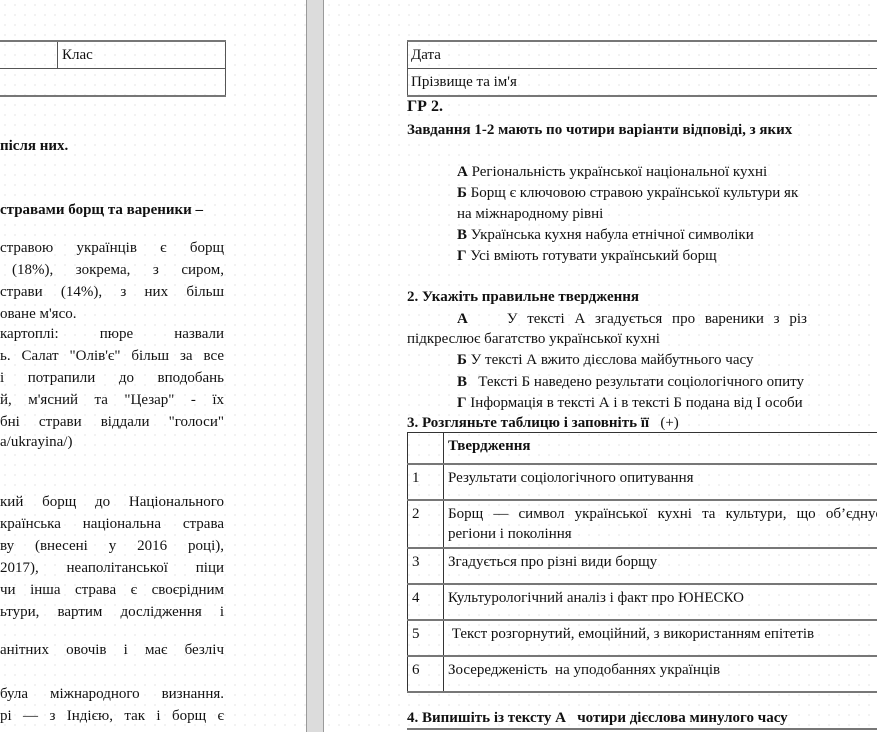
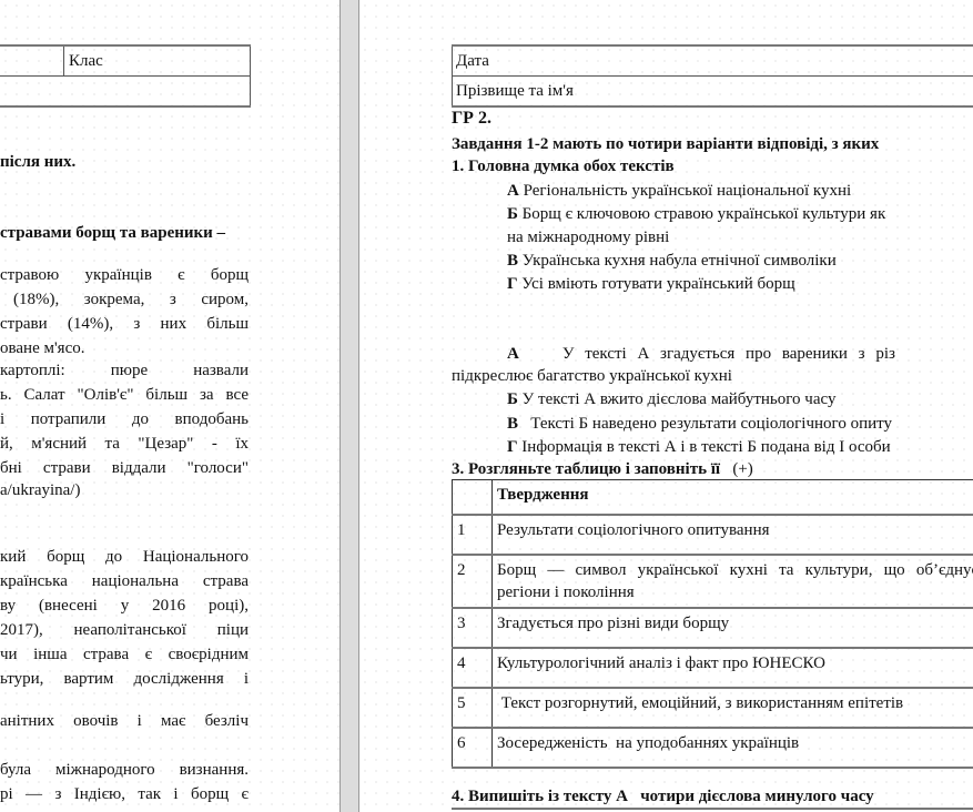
  	Клас
  після них.
  стравами борщ та вареники –
  стравою українців є борщ
  (18%), зокрема, з сиром,
  страви (14%), з них більш
  оване м'ясо.
  картоплі: пюре назвали
  ь. Салат "Олів'є" більш за все
  і потрапили до вподобань
  й, м'ясний та "Цезар" - їх
  бні страви віддали "голоси"
  a/ukrayina/)
  кий борщ до Національного
  країнська національна страва
  ву (внесені у 2016 році),
  2017), неаполітанської піци
  чи інша страва є своєрідним
  ьтури, вартим дослідження і
  анітних овочів і має безліч
  була міжнародного визнання.
  рі — з Індією, так і борщ є
  Дата
  Прізвище та ім'я
  ГР 2.
  Завдання 1-2 мають по чотири варіанти відповіді, з яких
+ 1. Головна думка обох текстів
  А Регіональність української національної кухні
  Б Борщ є ключовою стравою української культури як
  на міжнародному рівні
  В Українська кухня набула етнічної символіки
  Г Усі вміють готувати український борщ
- 2. Укажіть правильне твердження
  А У тексті А згадується про вареники з різ
  підкреслює багатство української кухні
  Б У тексті А вжито дієслова майбутнього часу
  В Тексті Б наведено результати соціологічного опиту
  Г Інформація в тексті А і в тексті Б подана від І особи
  3. Розгляньте таблицю і заповніть її (+)
  	Твердження
  1	Результати соціологічного опитування
  2	Борщ — символ української кухні та культури, що об’єдну регіони і покоління
  3	Згадується про різні види борщу
  4	Культурологічний аналіз і факт про ЮНЕСКО
  5	Текст розгорнутий, емоційний, з використанням епітетів
  6	Зосередженість на уподобаннях українців
  4. Випишіть із тексту А чотири дієслова минулого часу
